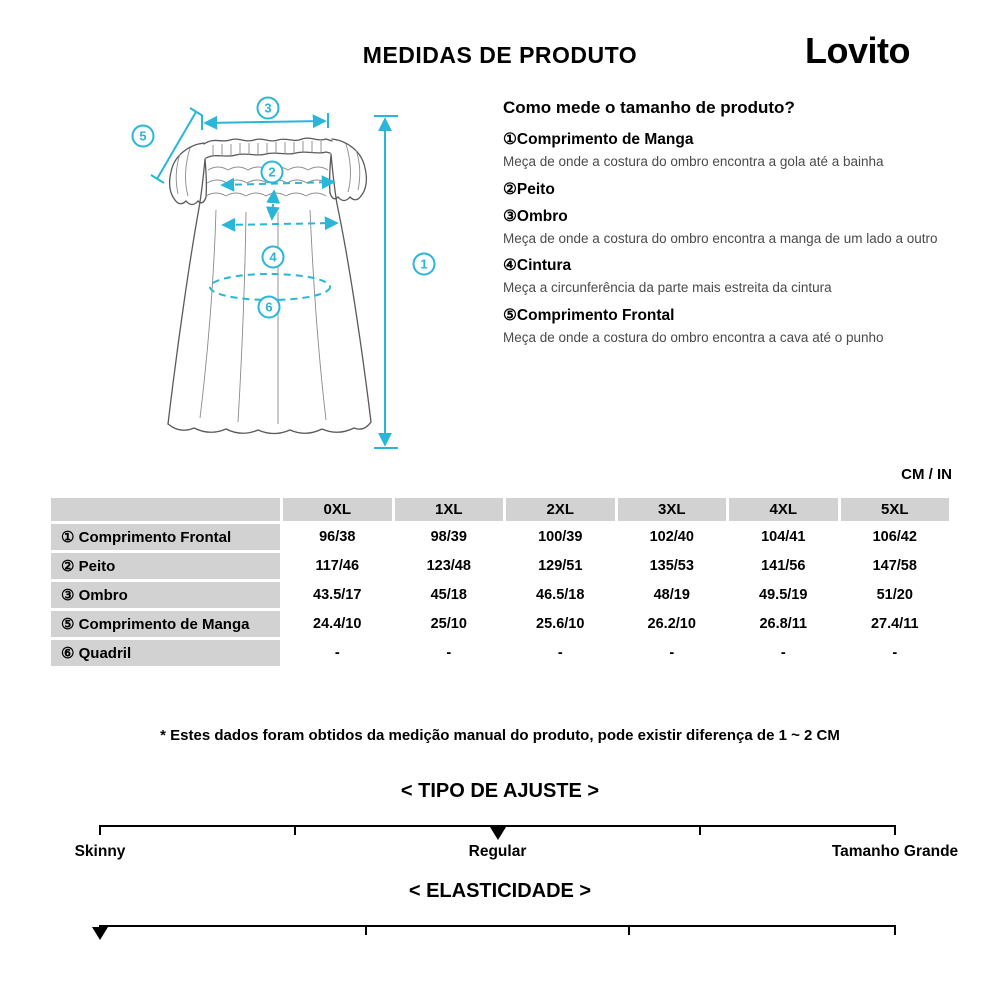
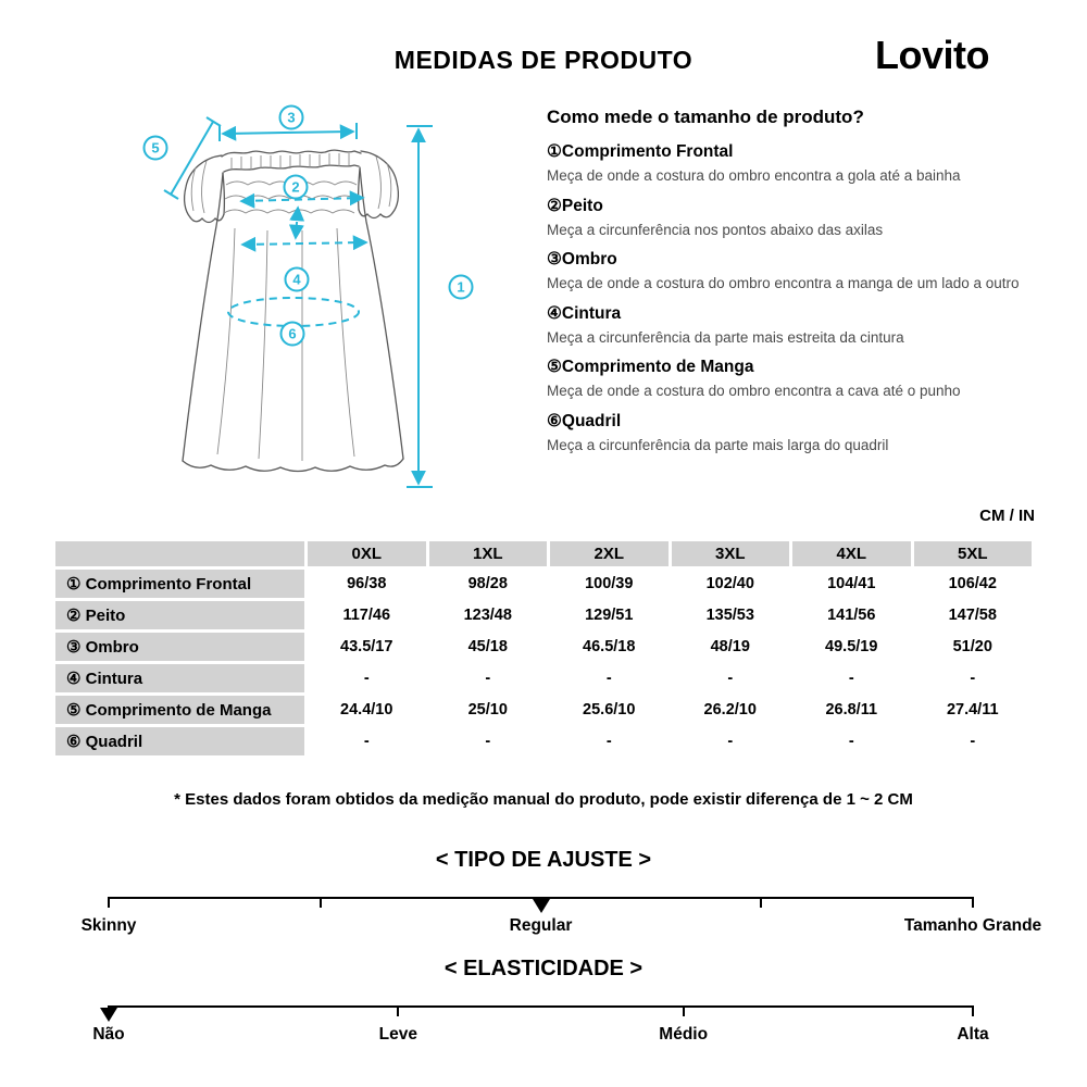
  MEDIDAS DE PRODUTO
  Lovito
  3
  5
  2
  4
  6
  1
  Como mede o tamanho de produto?
- ①Comprimento de Manga
+ ①Comprimento Frontal
  Meça de onde a costura do ombro encontra a gola até a bainha
  ②Peito
+ Meça a circunferência nos pontos abaixo das axilas
  ③Ombro
  Meça de onde a costura do ombro encontra a manga de um lado a outro
  ④Cintura
  Meça a circunferência da parte mais estreita da cintura
- ⑤Comprimento Frontal
+ ⑤Comprimento de Manga
  Meça de onde a costura do ombro encontra a cava até o punho
+ ⑥Quadril
+ Meça a circunferência da parte mais larga do quadril
  CM / IN
  	0XL	1XL	2XL	3XL	4XL	5XL
- ① Comprimento Frontal	96/38	98/39	100/39	102/40	104/41	106/42
+ ① Comprimento Frontal	96/38	98/28	100/39	102/40	104/41	106/42
  ② Peito	117/46	123/48	129/51	135/53	141/56	147/58
  ③ Ombro	43.5/17	45/18	46.5/18	48/19	49.5/19	51/20
+ ④ Cintura	-	-	-	-	-	-
  ⑤ Comprimento de Manga	24.4/10	25/10	25.6/10	26.2/10	26.8/11	27.4/11
  ⑥ Quadril	-	-	-	-	-	-
  * Estes dados foram obtidos da medição manual do produto, pode existir diferença de 1 ~ 2 CM
  < TIPO DE AJUSTE >
  Skinny
  Regular
  Tamanho Grande
  < ELASTICIDADE >
+ Não
+ Leve
+ Médio
+ Alta
